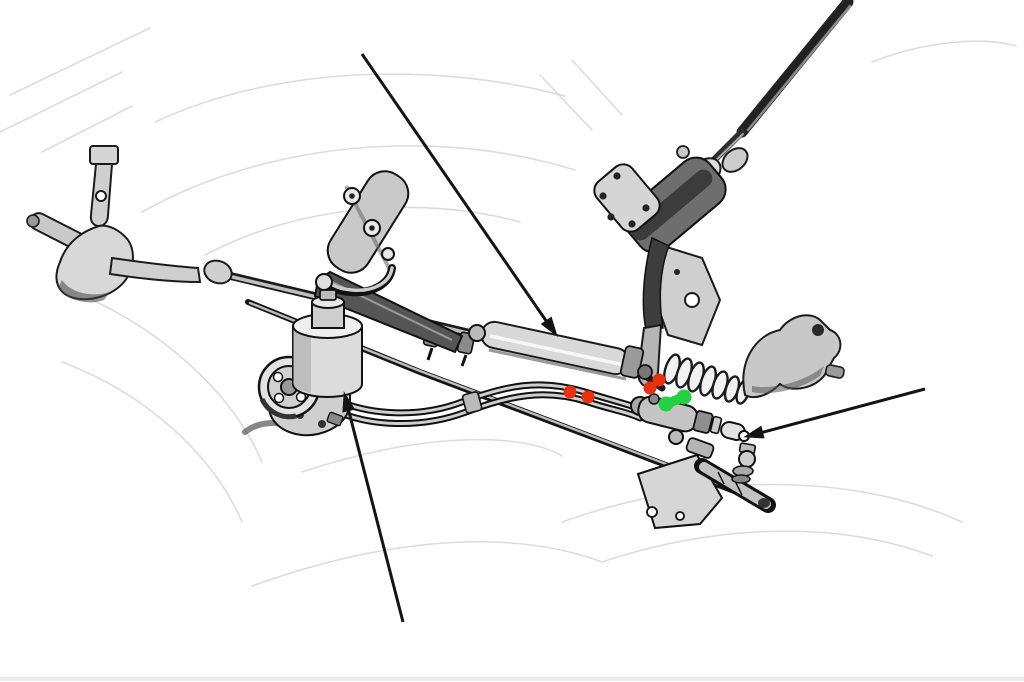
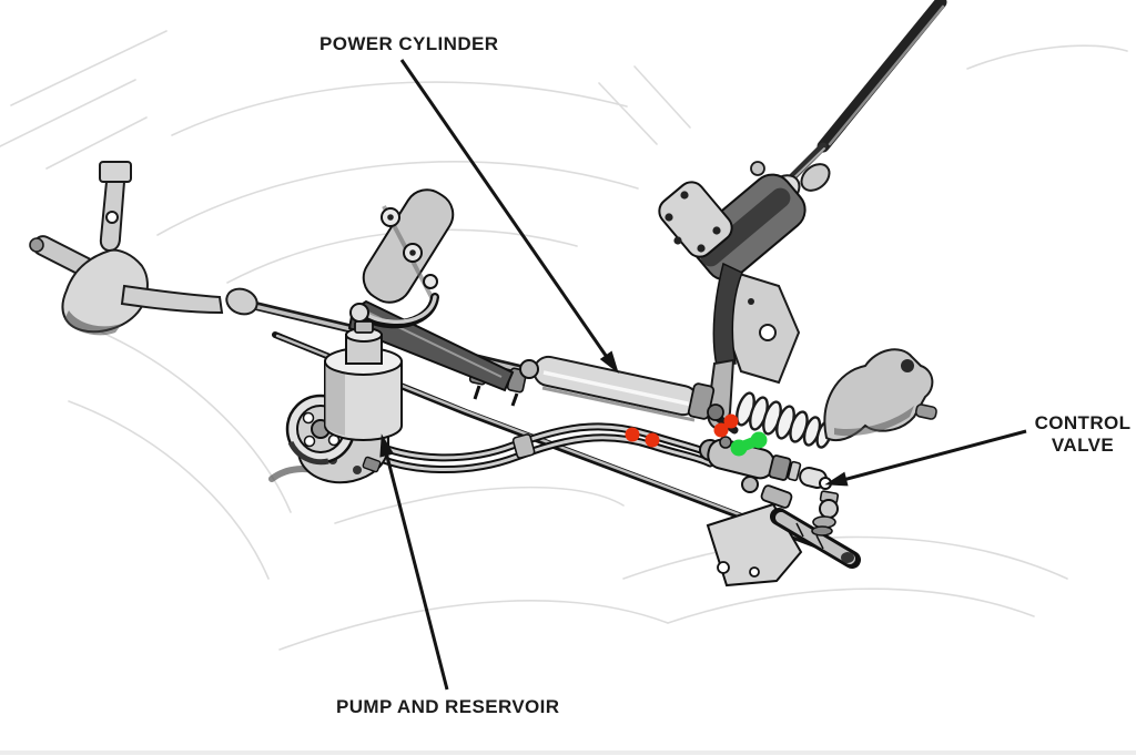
+ POWER CYLINDER
+ CONTROL
+ VALVE
+ PUMP AND RESERVOIR
